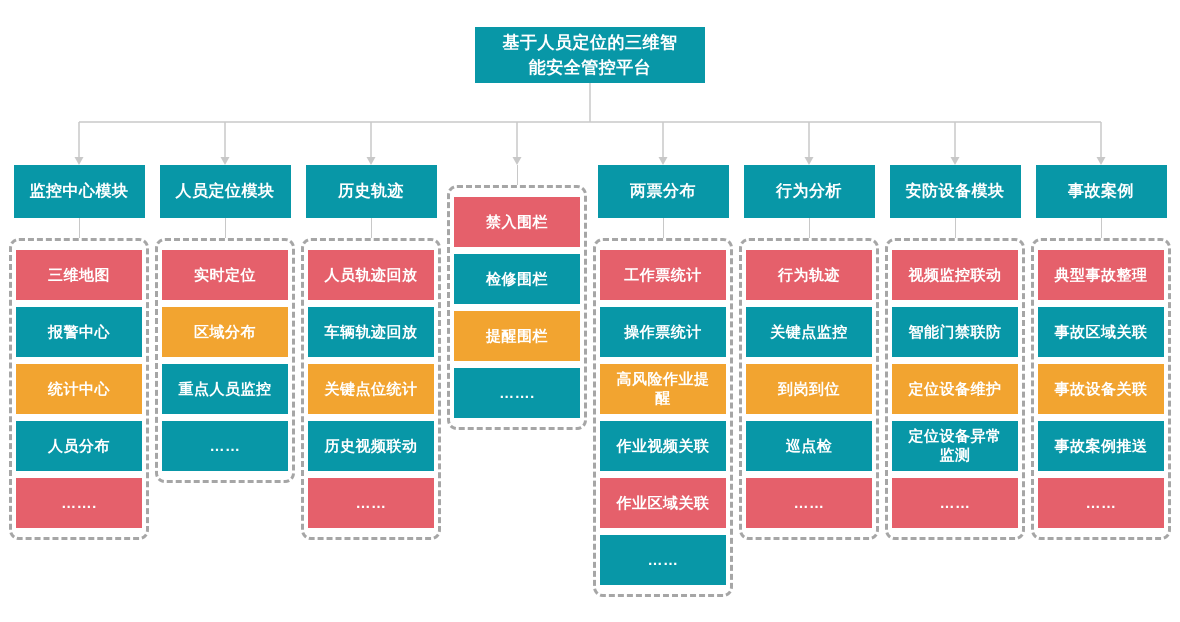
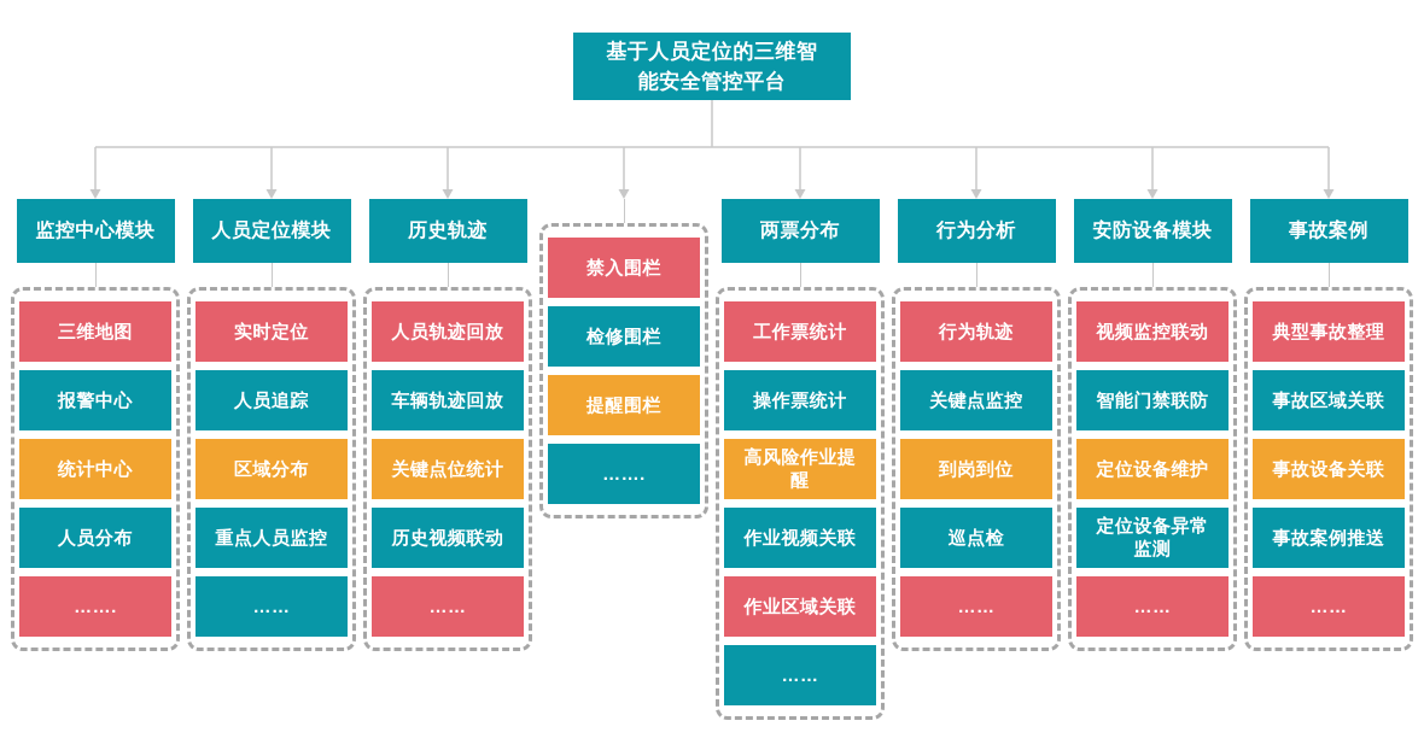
  基于人员定位的三维智
  能安全管控平台
  监控中心模块
  三维地图
  报警中心
  统计中心
  人员分布
  …….
  人员定位模块
  实时定位
+ 人员追踪
  区域分布
  重点人员监控
  ……
  历史轨迹
  人员轨迹回放
  车辆轨迹回放
  关键点位统计
  历史视频联动
  ……
  禁入围栏
  检修围栏
  提醒围栏
  …….
  两票分布
  工作票统计
  操作票统计
  高风险作业提
  醒
  作业视频关联
  作业区域关联
  ……
  行为分析
  行为轨迹
  关键点监控
  到岗到位
  巡点检
  ……
  安防设备模块
  视频监控联动
  智能门禁联防
  定位设备维护
  定位设备异常
  监测
  ……
  事故案例
  典型事故整理
  事故区域关联
  事故设备关联
  事故案例推送
  ……
